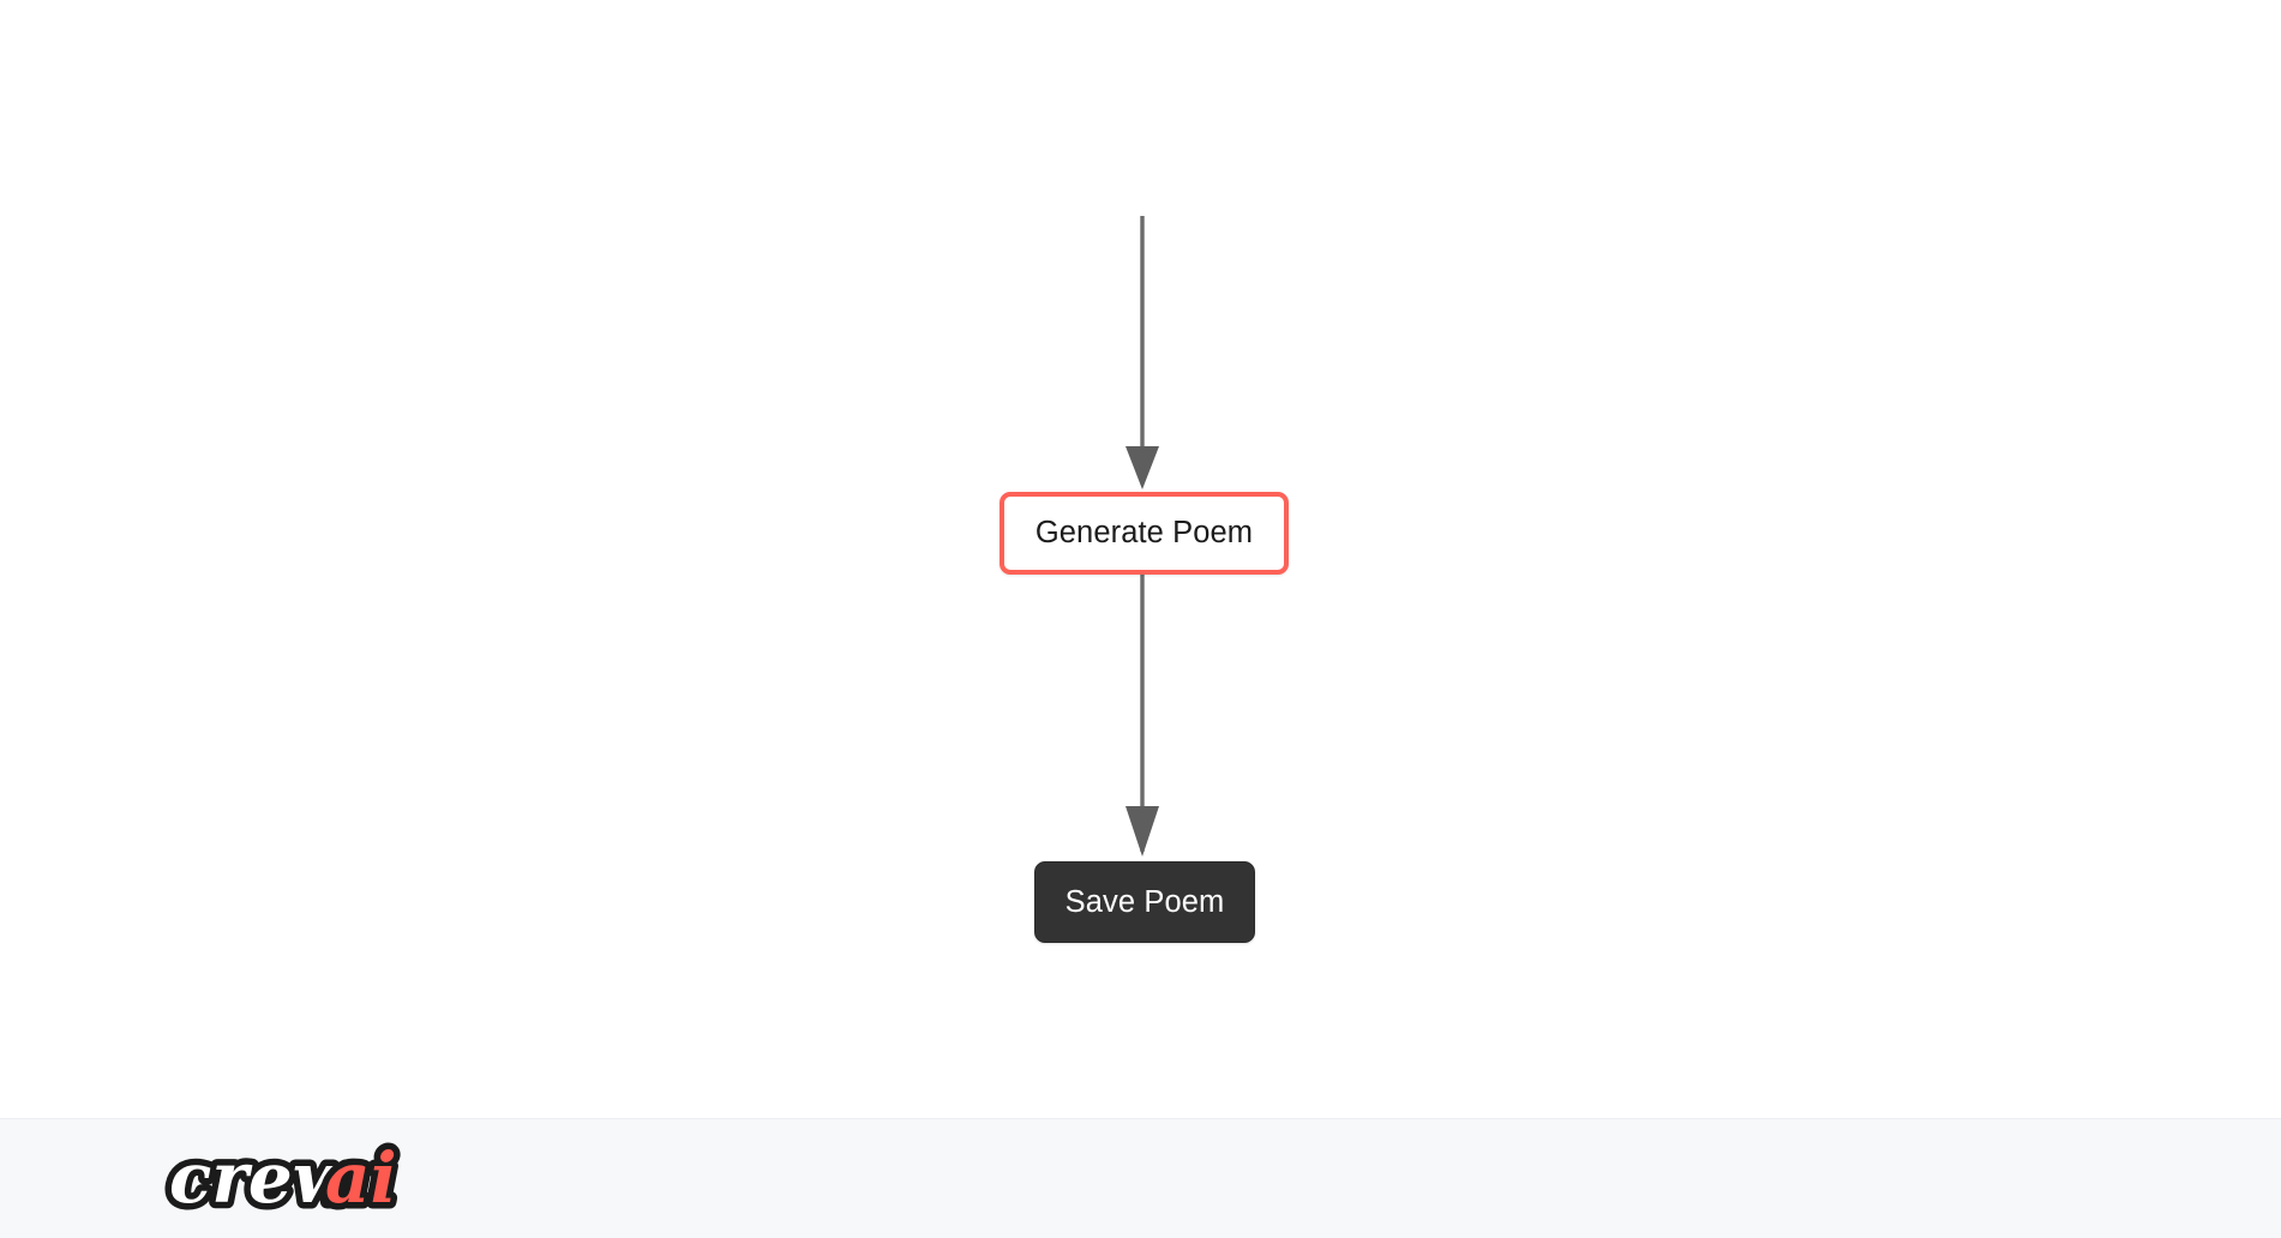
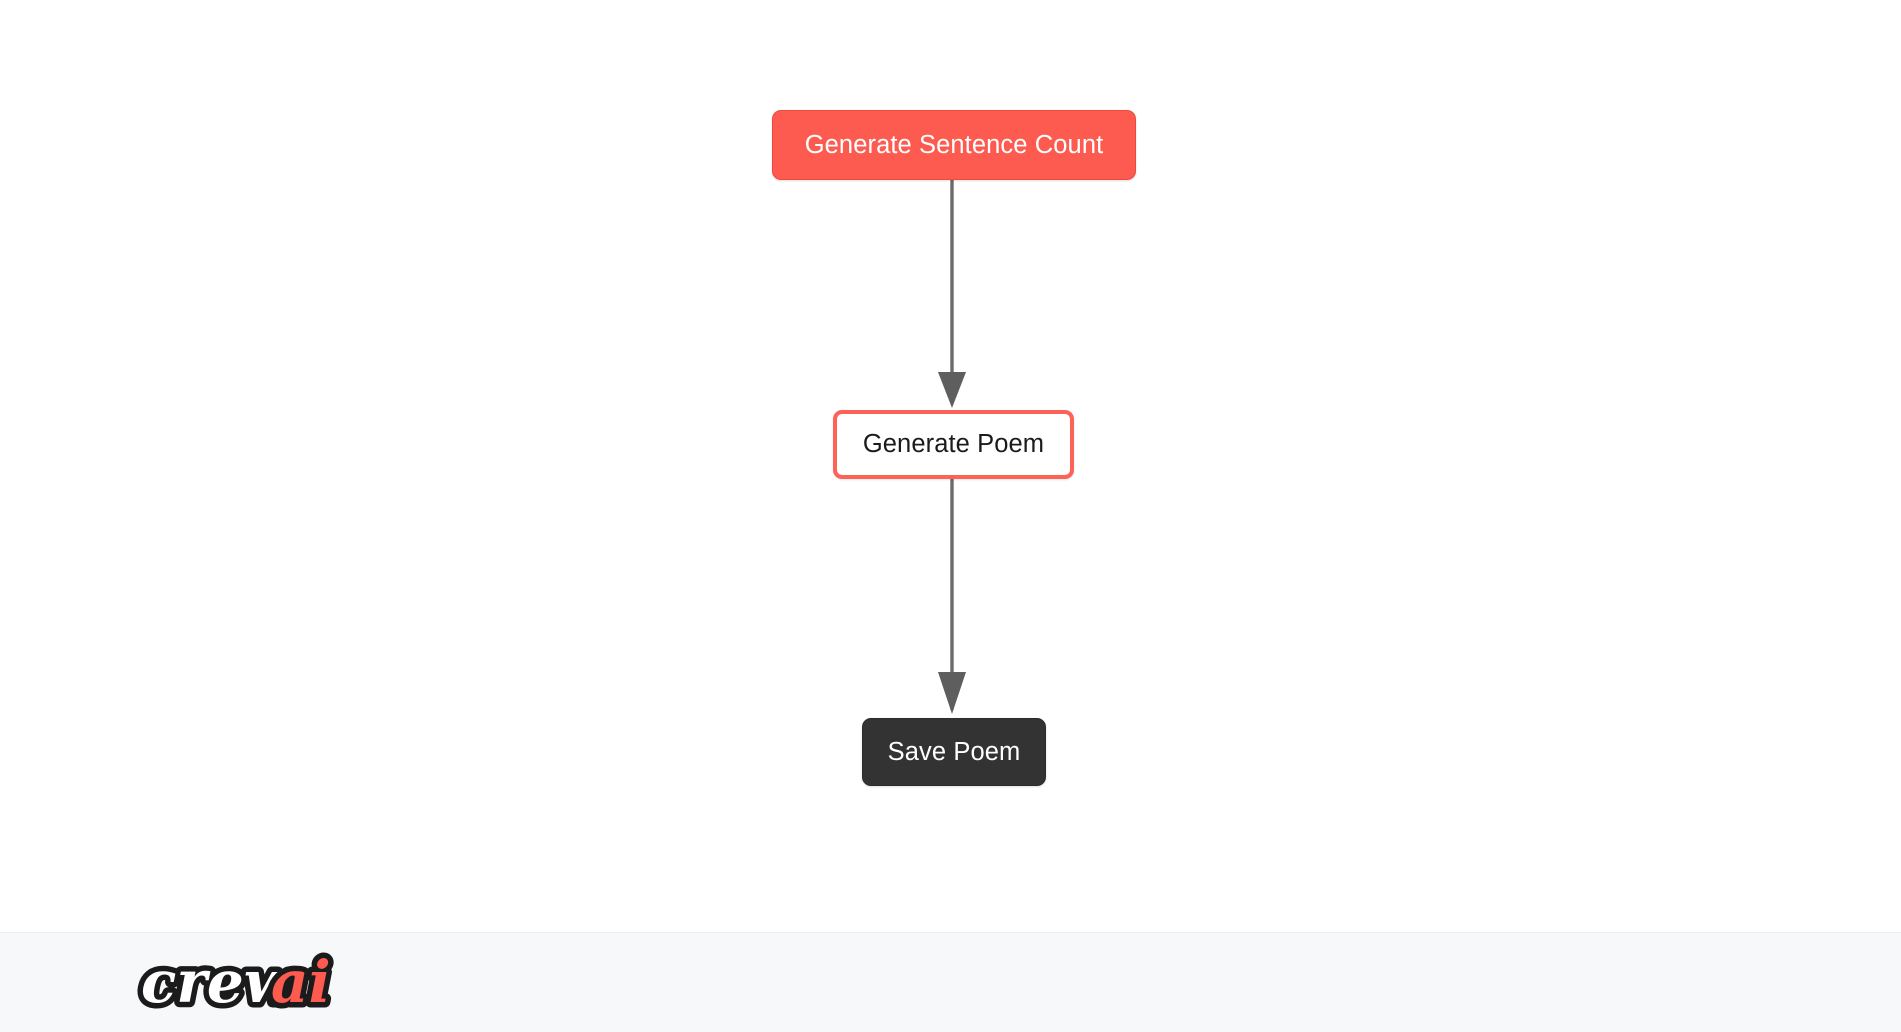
+ Generate Sentence Count
  Generate Poem
  Save Poem
  crew
  ai
